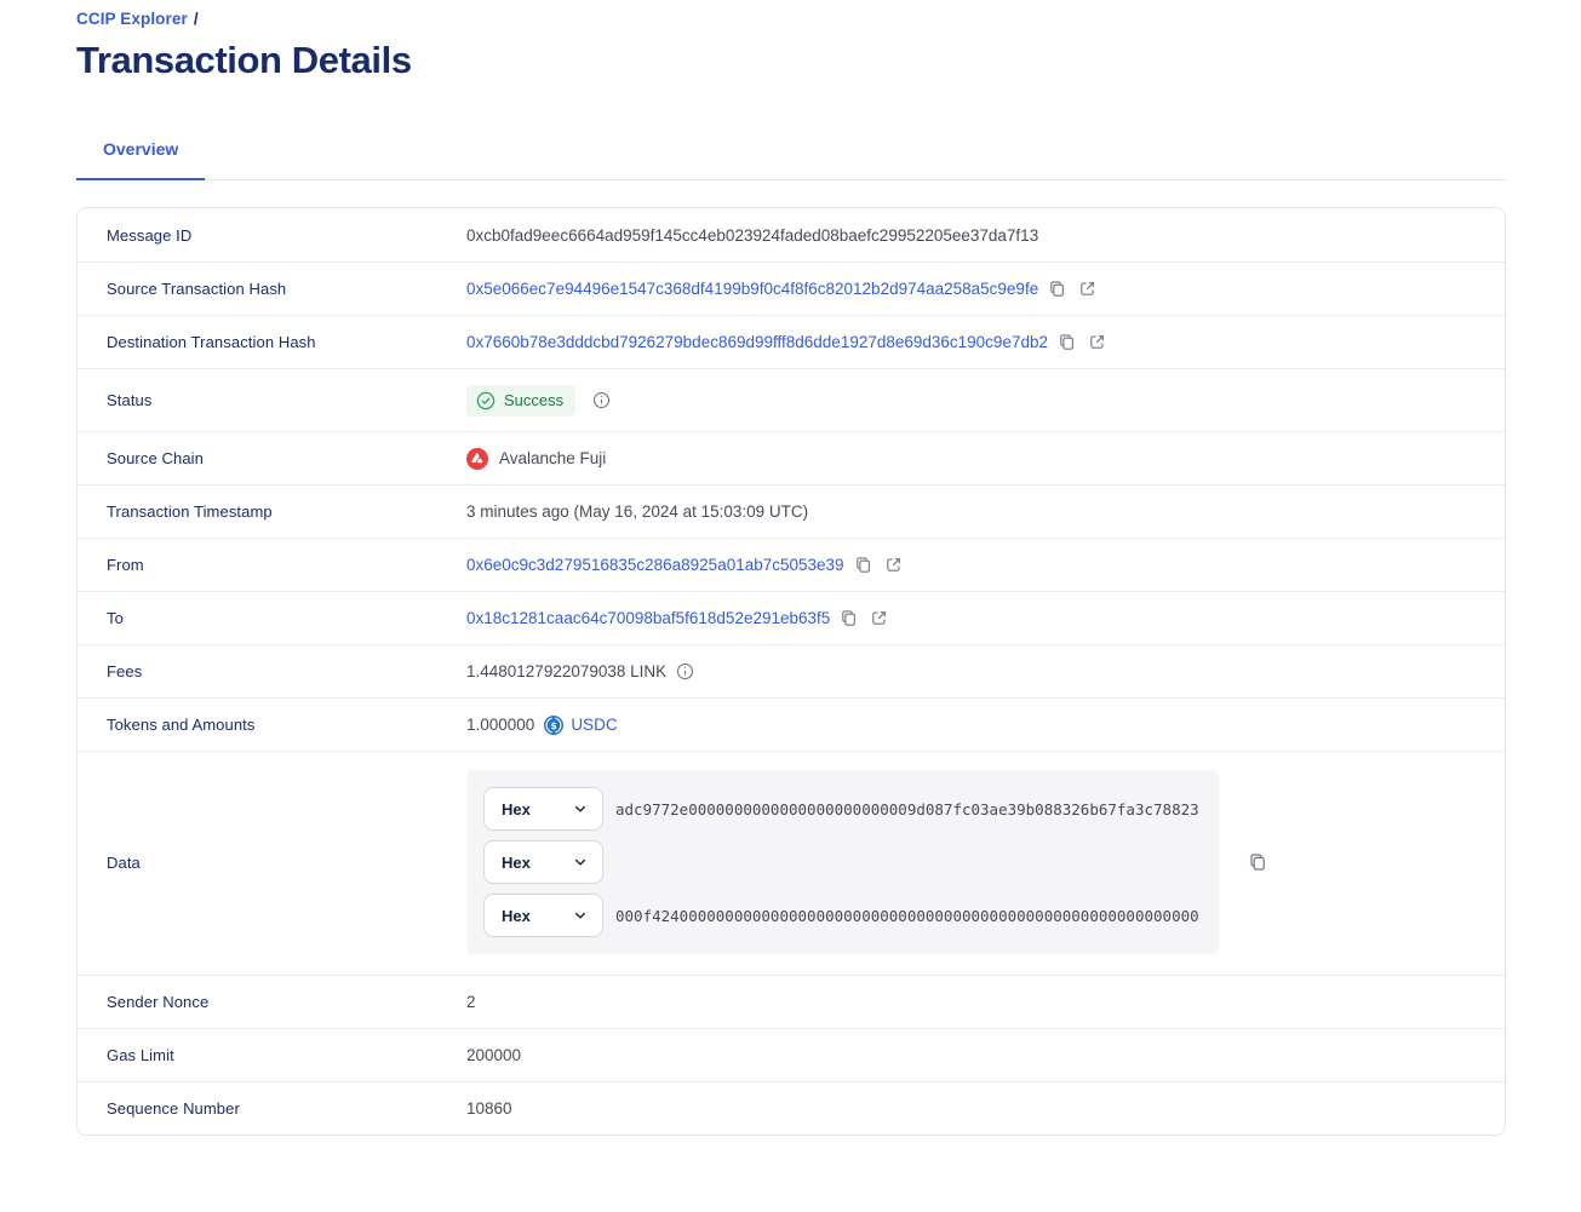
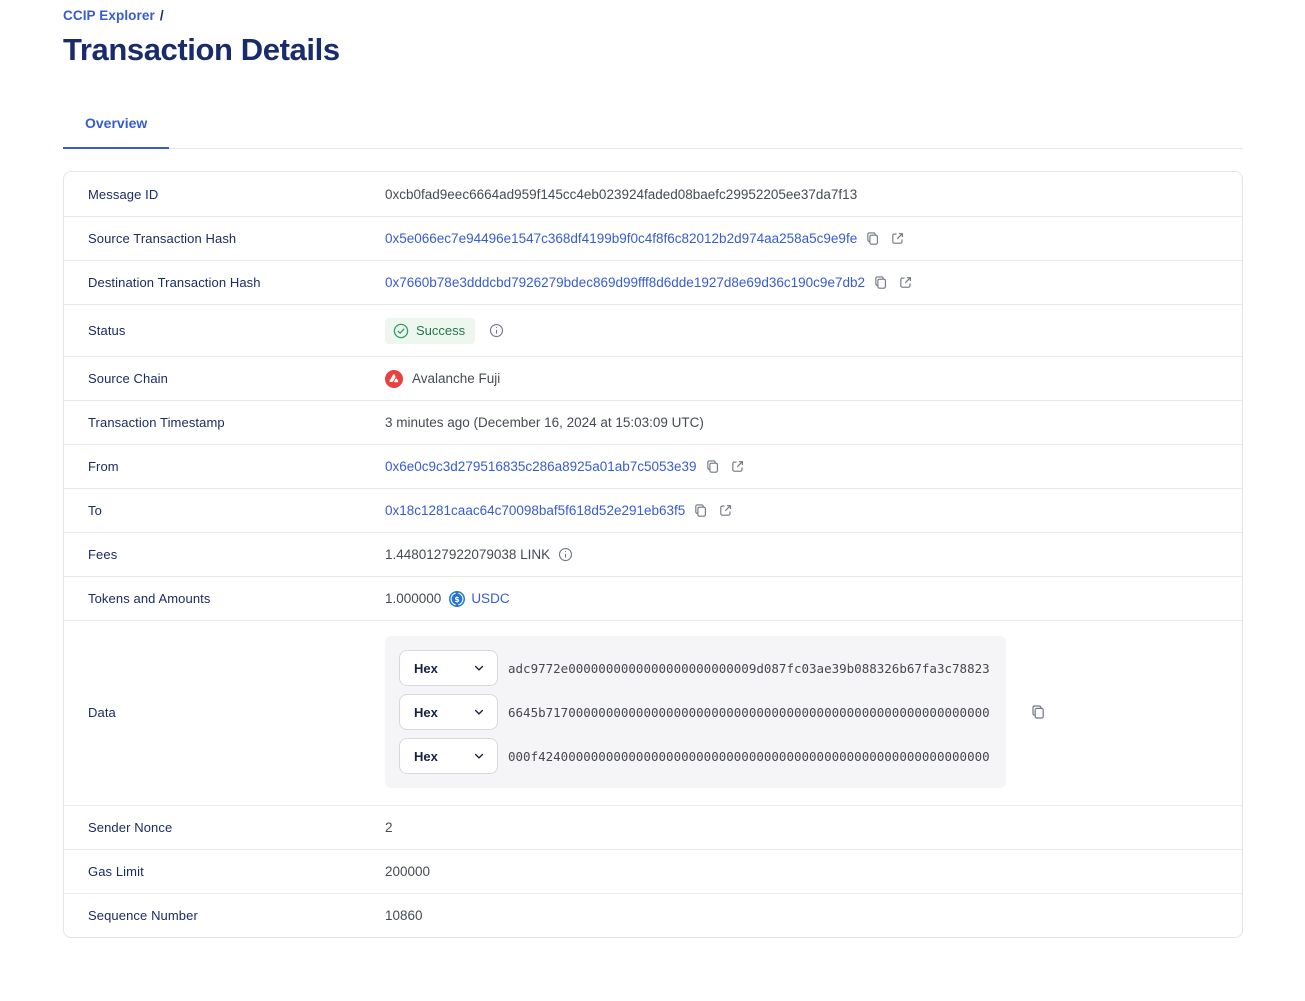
  CCIP Explorer /
  Transaction Details
  Overview
  Message ID
  0xcb0fad9eec6664ad959f145cc4eb023924faded08baefc29952205ee37da7f13
  Source Transaction Hash
  0x5e066ec7e94496e1547c368df4199b9f0c4f8f6c82012b2d974aa258a5c9e9fe
  Destination Transaction Hash
  0x7660b78e3dddcbd7926279bdec869d99fff8d6dde1927d8e69d36c190c9e7db2
  Status
  Success
  Source Chain
  Avalanche Fuji
  Transaction Timestamp
- 3 minutes ago (May 16, 2024 at 15:03:09 UTC)
+ 3 minutes ago (December 16, 2024 at 15:03:09 UTC)
  From
  0x6e0c9c3d279516835c286a8925a01ab7c5053e39
  To
  0x18c1281caac64c70098baf5f618d52e291eb63f5
  Fees
  1.4480127922079038 LINK
  Tokens and Amounts
  1.000000
  $
  USDC
  Data
  Hex
  adc9772e0000000000000000000000009d087fc03ae39b088326b67fa3c78823
  Hex
+ 6645b71700000000000000000000000000000000000000000000000000000000
  Hex
  000f424000000000000000000000000000000000000000000000000000000000
  Sender Nonce
  2
  Gas Limit
  200000
  Sequence Number
  10860
